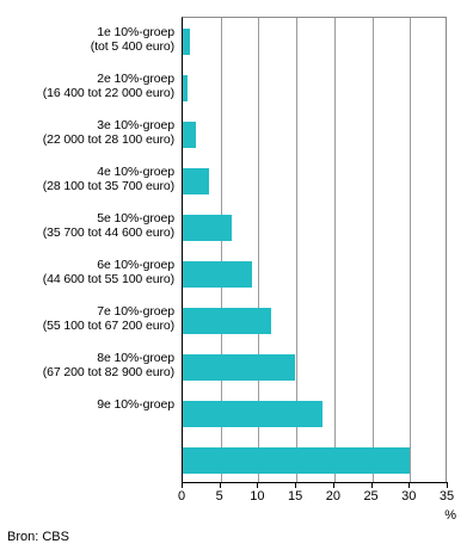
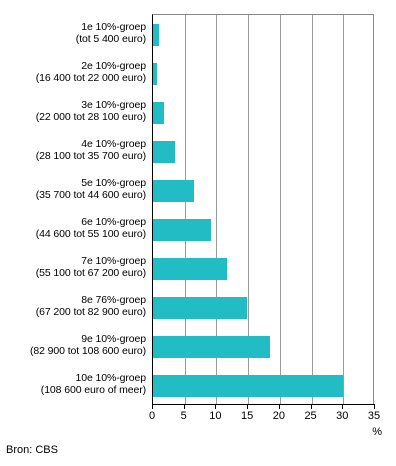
  1e 10%-groep
  (tot 5 400 euro)
  2e 10%-groep
  (16 400 tot 22 000 euro)
  3e 10%-groep
  (22 000 tot 28 100 euro)
  4e 10%-groep
  (28 100 tot 35 700 euro)
  5e 10%-groep
  (35 700 tot 44 600 euro)
  6e 10%-groep
  (44 600 tot 55 100 euro)
  7e 10%-groep
  (55 100 tot 67 200 euro)
- 8e 10%-groep
+ 8e 76%-groep
  (67 200 tot 82 900 euro)
  9e 10%-groep
+ (82 900 tot 108 600 euro)
+ 10e 10%-groep
+ (108 600 euro of meer)
  0
  5
  10
  15
  20
  25
  30
  35
  %
  Bron: CBS
